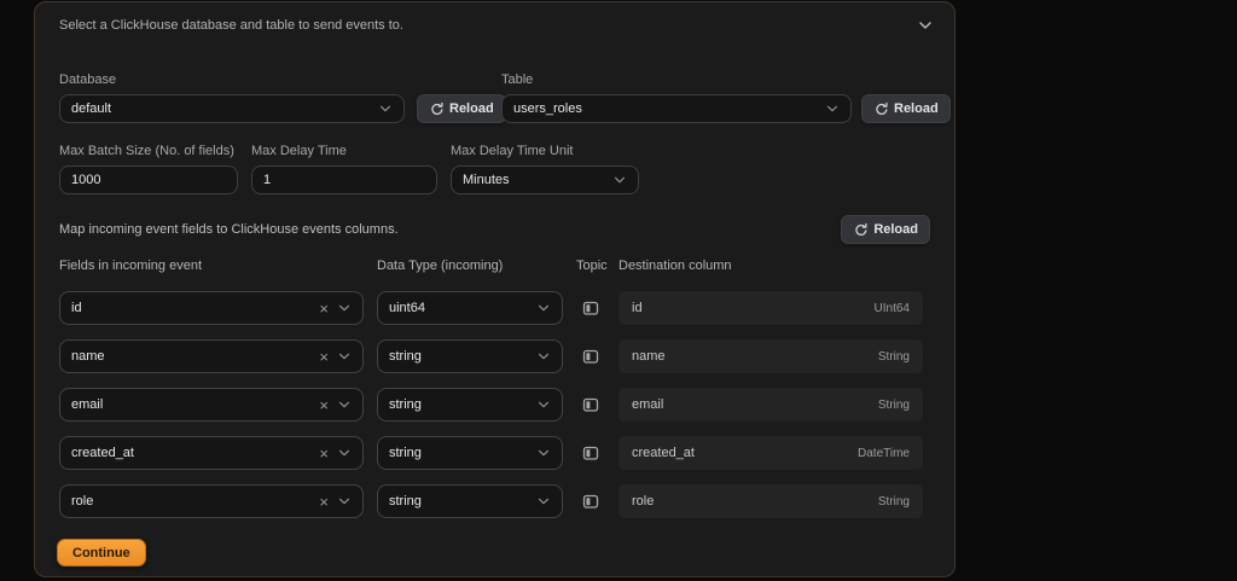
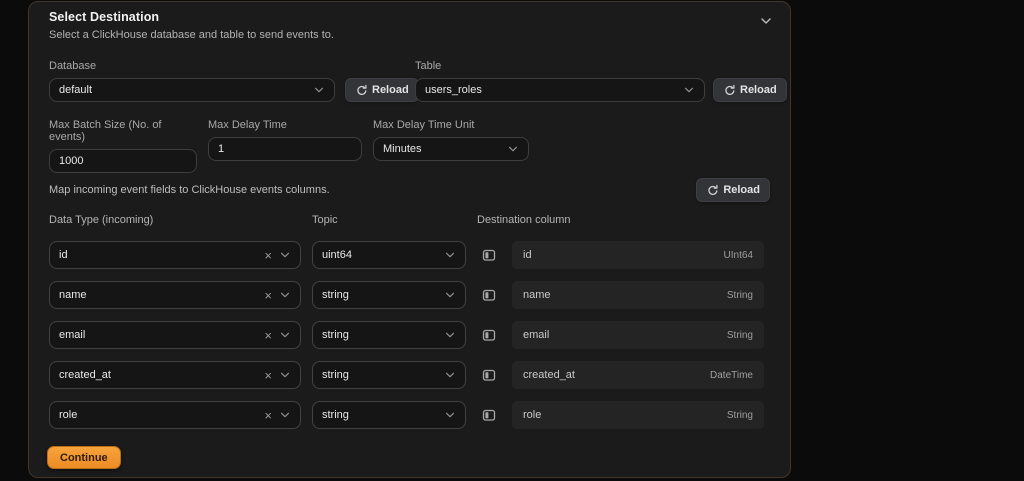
+ Select Destination
  Select a ClickHouse database and table to send events to.
  Database
  default
  Reload
  Table
  users_roles
  Reload
- Max Batch Size (No. of fields)
+ Max Batch Size (No. of events)
  1000
  Max Delay Time
  1
  Max Delay Time Unit
  Minutes
  Map incoming event fields to ClickHouse events columns.
  Reload
- Fields in incoming event
  Data Type (incoming)
  Topic
  Destination column
  id
  ×
  uint64
  id
  UInt64
  name
  ×
  string
  name
  String
  email
  ×
  string
  email
  String
  created_at
  ×
  string
  created_at
  DateTime
  role
  ×
  string
  role
  String
  Continue
